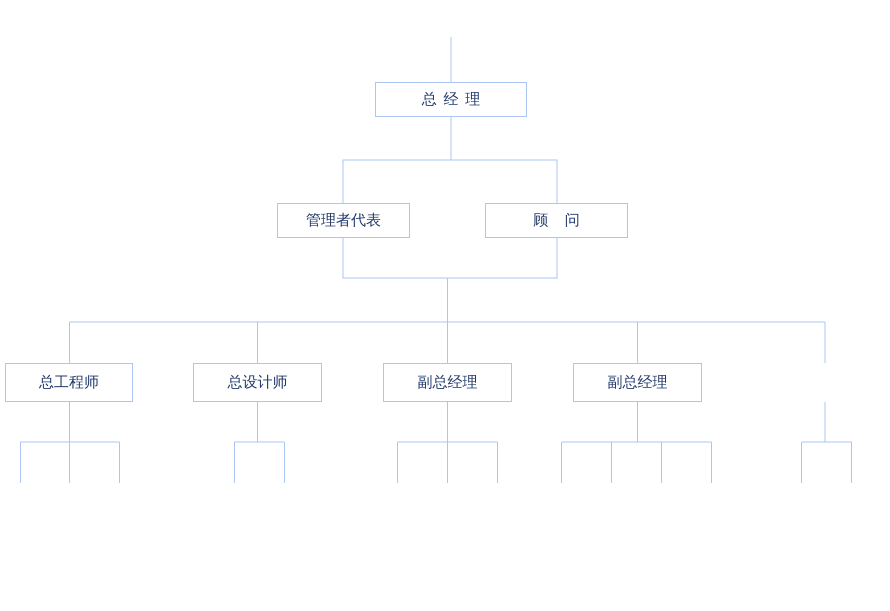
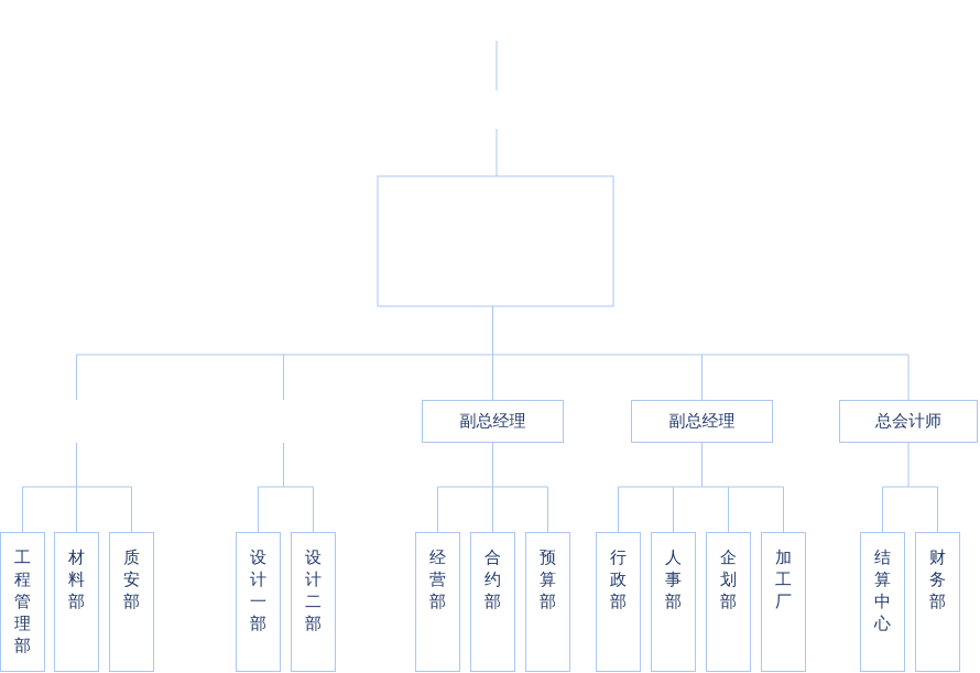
- 总经理
- 管理者代表
- 顾问
- 总工程师
- 总设计师
  副总经理
  副总经理
+ 总会计师
+ 工程管理部
+ 材料部
+ 质安部
+ 设计一部
+ 设计二部
+ 经营部
+ 合约部
+ 预算部
+ 行政部
+ 人事部
+ 企划部
+ 加工厂
+ 结算中心
+ 财务部
